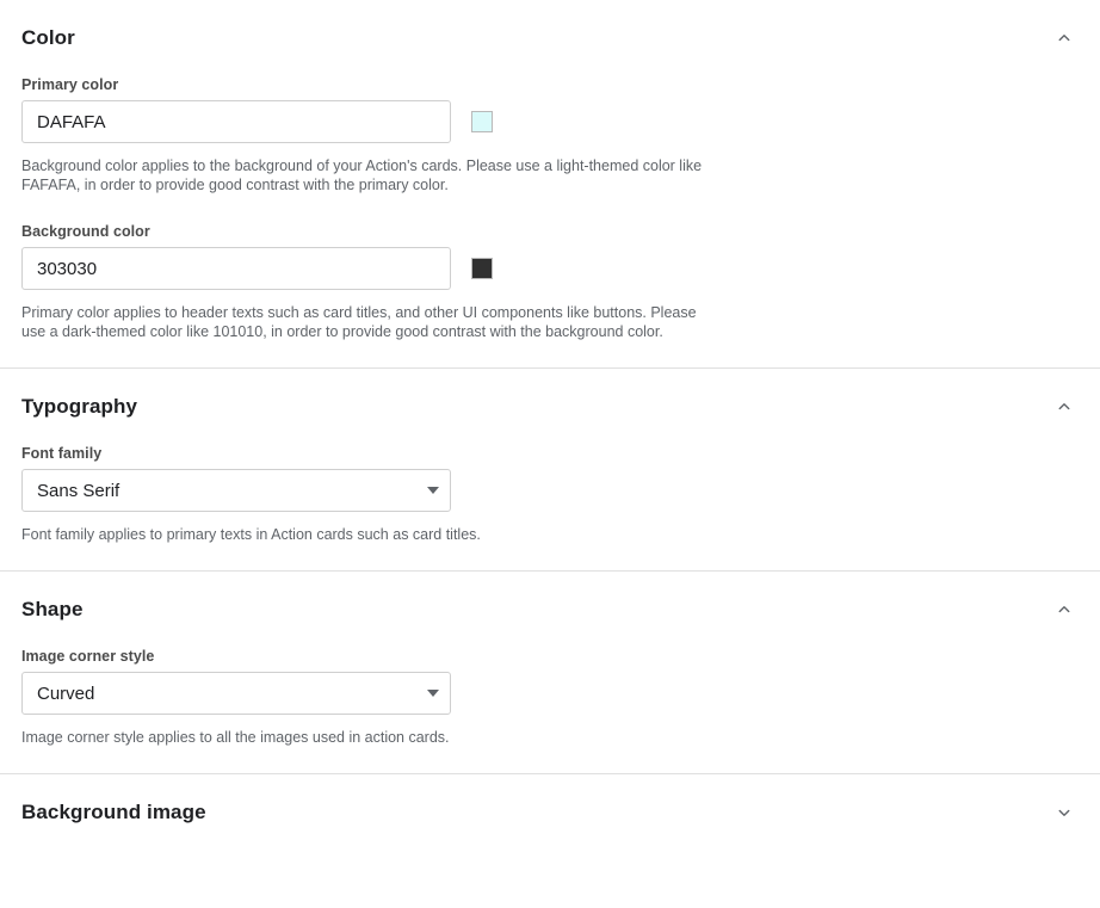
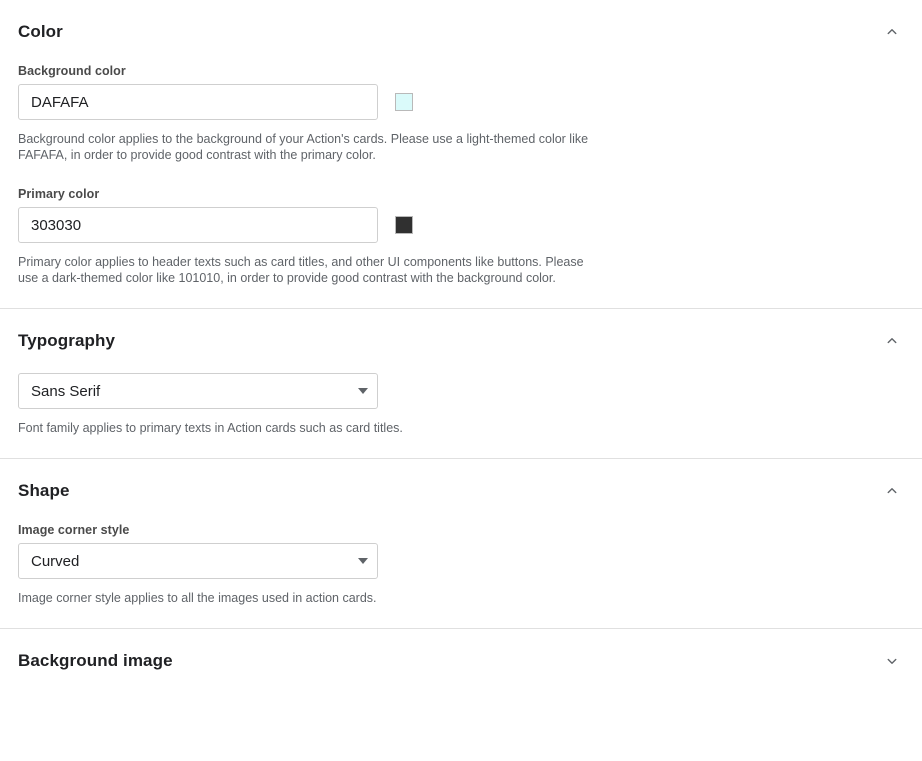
  Color
- Primary color
+ Background color
  DAFAFA
  Background color applies to the background of your Action's cards. Please use a light-themed color like FAFAFA, in order to provide good contrast with the primary color.
- Background color
+ Primary color
  303030
  Primary color applies to header texts such as card titles, and other UI components like buttons. Please use a dark-themed color like 101010, in order to provide good contrast with the background color.
  Typography
- Font family
  Sans Serif
  Font family applies to primary texts in Action cards such as card titles.
  Shape
  Image corner style
  Curved
  Image corner style applies to all the images used in action cards.
  Background image
